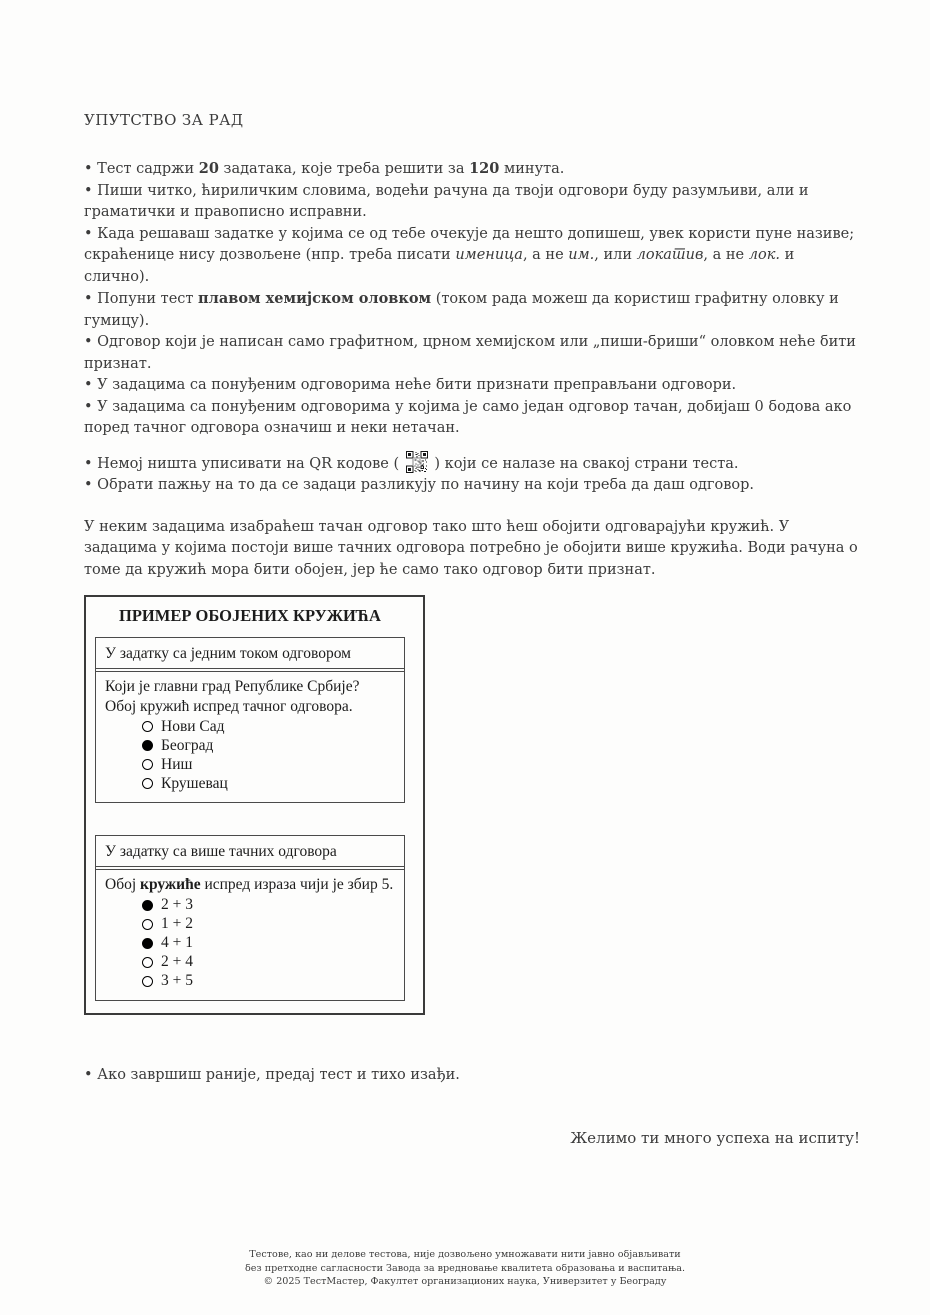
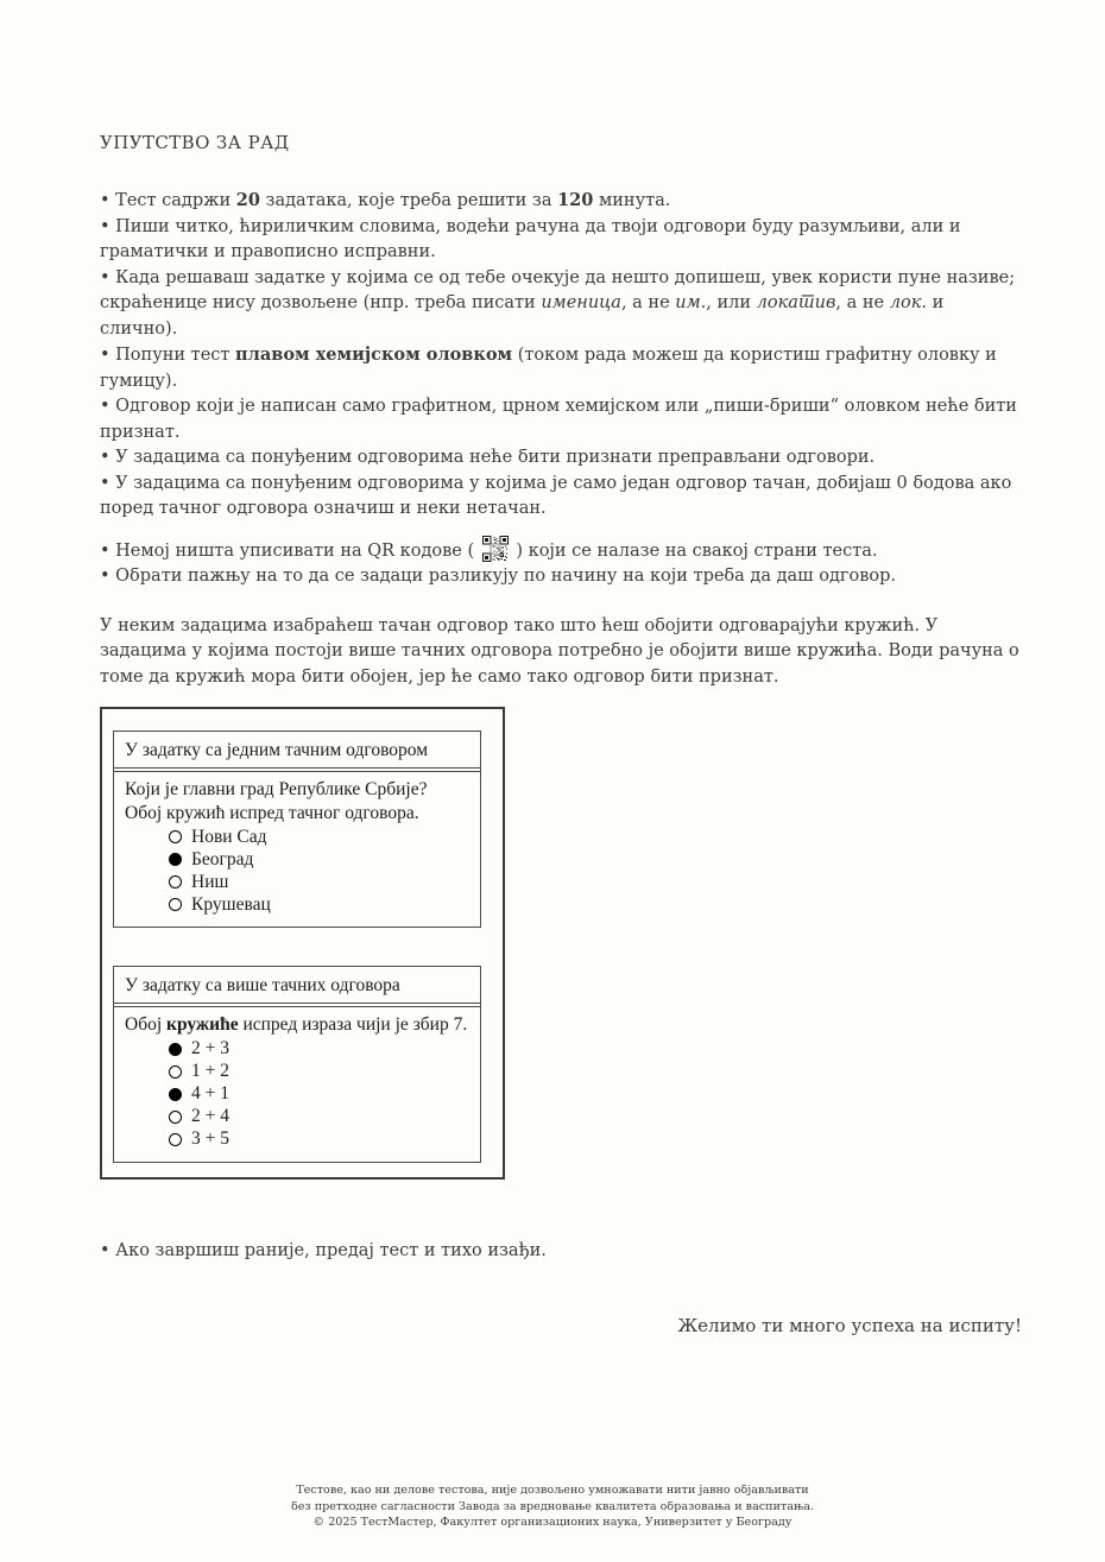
  УПУТСТВО ЗА РАД
  • Тест садржи 20 задатака, које треба решити за 120 минута.
  • Пиши читко, ћириличким словима, водећи рачуна да твоји одговори буду разумљиви, али и граматички и правописно исправни.
  • Када решаваш задатке у којима се од тебе очекује да нешто допишеш, увек користи пуне називе; скраћенице нису дозвољене (нпр. треба писати именица, а не им., или локатив, а не лок. и слично).
  • Попуни тест плавом хемијском оловком (током рада можеш да користиш графитну оловку и гумицу).
  • Одговор који је написан само графитном, црном хемијском или „пиши-бриши“ оловком неће бити признат.
  • У задацима са понуђеним одговорима неће бити признати преправљани одговори.
  • У задацима са понуђеним одговорима у којима је само један одговор тачан, добијаш 0 бодова ако поред тачног одговора означиш и неки нетачан.
  • Немој ништа уписивати на QR кодове ( ) који се налазе на свакој страни теста.
  • Обрати пажњу на то да се задаци разликују по начину на који треба да даш одговор.
  У неким задацима изабраћеш тачан одговор тако што ћеш обојити одговарајући кружић. У задацима у којима постоји више тачних одговора потребно је обојити више кружића. Води рачуна о томе да кружић мора бити обојен, јер ће само тако одговор бити признат.
- ПРИМЕР ОБОЈЕНИХ КРУЖИЋА
- У задатку са једним током одговором
+ У задатку са једним тачним одговором
  Који је главни град Републике Србије?
  Обој кружић испред тачног одговора.
  Нови Сад
  Београд
  Ниш
  Крушевац
  У задатку са више тачних одговора
- Обој кружиће испред израза чији је збир 5.
+ Обој кружиће испред израза чији је збир 7.
  2 + 3
  1 + 2
  4 + 1
  2 + 4
  3 + 5
  • Ако завршиш раније, предај тест и тихо изађи.
  Желимо ти много успеха на испиту!
  Тестове, као ни делове тестова, није дозвољено умножавати нити јавно објављивати
  без претходне сагласности Завода за вредновање квалитета образовања и васпитања.
  © 2025 ТестМастер, Факултет организационих наука, Универзитет у Београду
